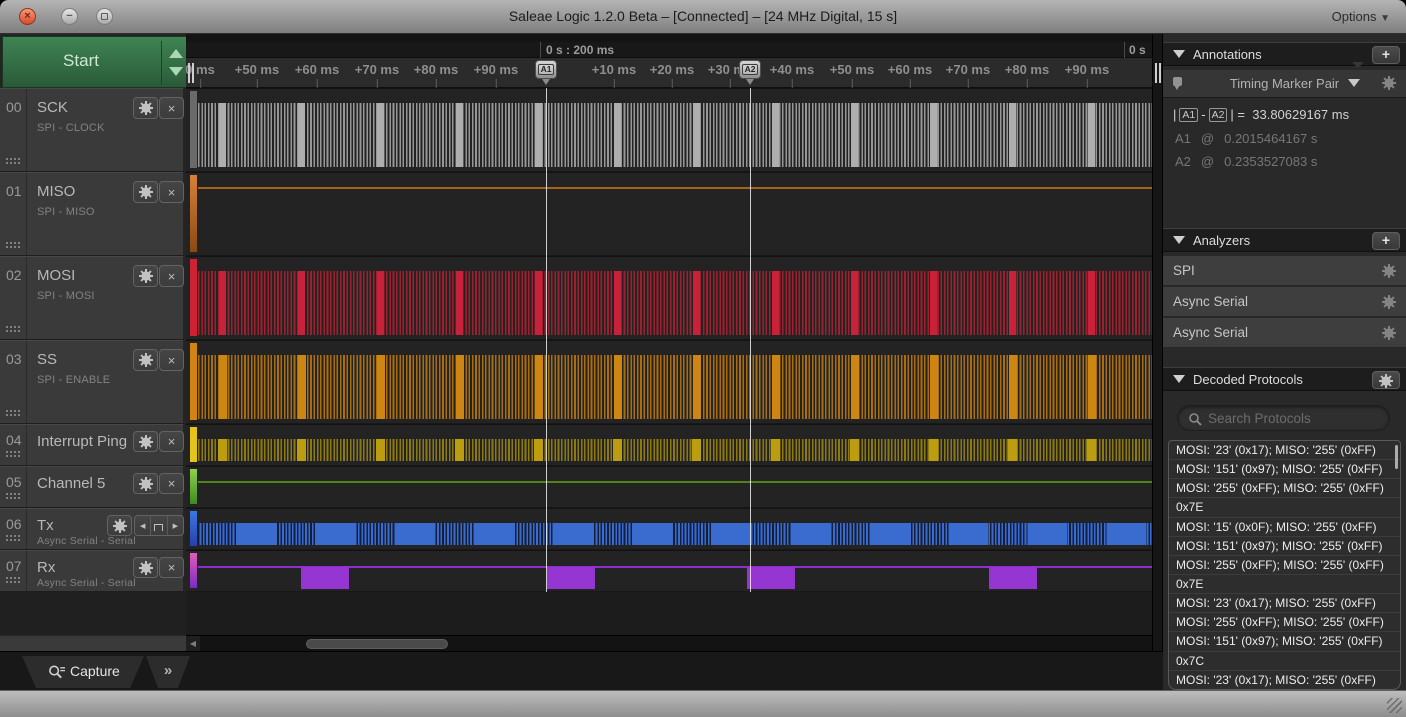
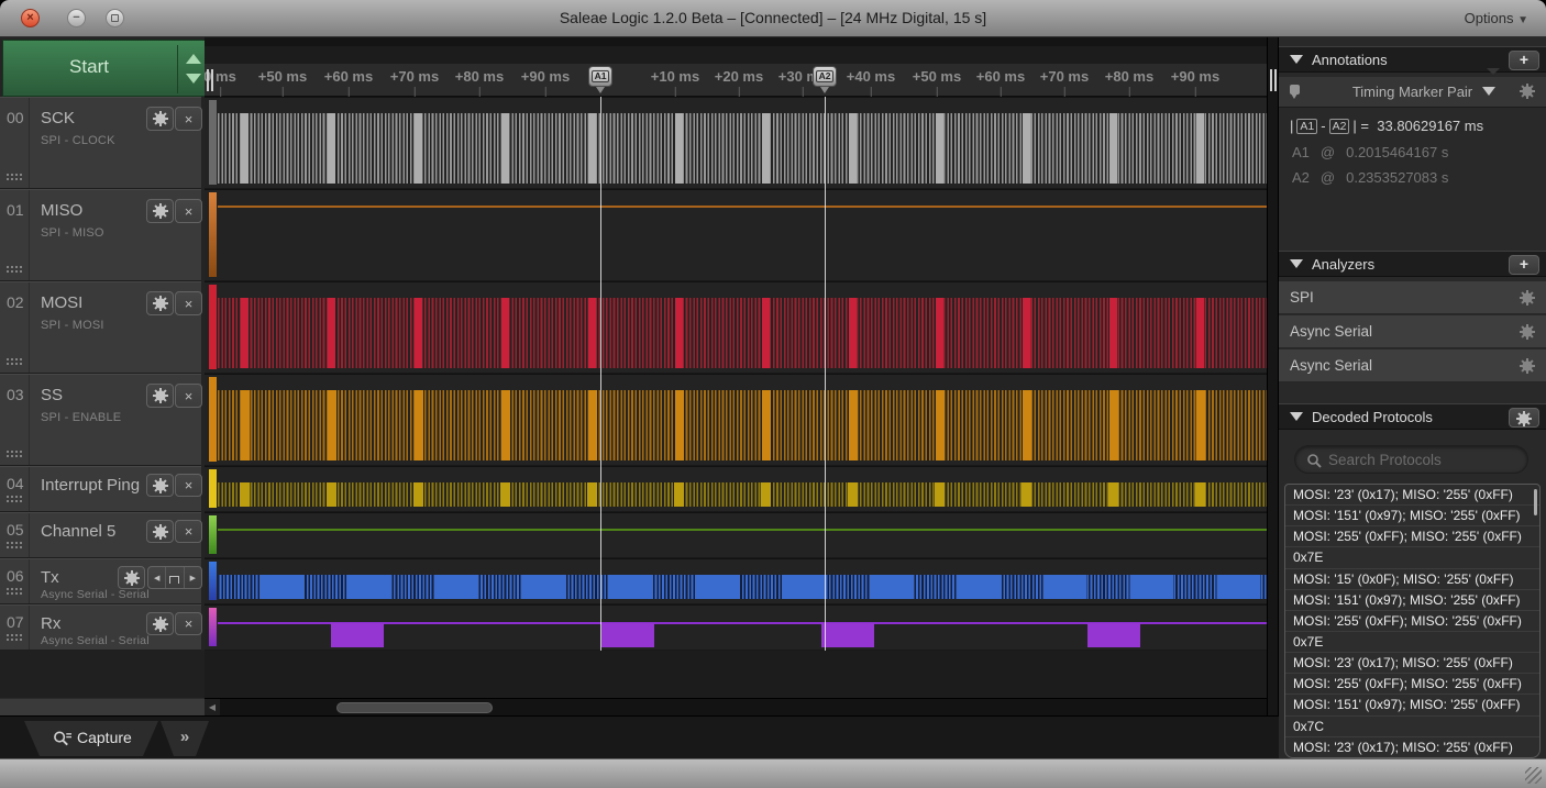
  ×
  −
  Saleae Logic 1.2.0 Beta – [Connected] – [24 MHz Digital, 15 s]
  Options ▼
  Start
  00
  SCK
  SPI - CLOCK
  ×
  01
  MISO
  SPI - MISO
  ×
  02
  MOSI
  SPI - MOSI
  ×
  03
  SS
  SPI - ENABLE
  ×
  04
  Interrupt Ping
  ×
  05
  Channel 5
  ×
  06
  Tx
  Async Serial - Serial
  07
  Rx
  Async Serial - Serial
  ×
- 0 s : 200 ms
- 0 s
  +50 ms
  +60 ms
  +70 ms
  +80 ms
  +90 ms
  +10 ms
  +20 ms
  +40 ms
  +50 ms
  +60 ms
  +70 ms
  +80 ms
  +90 ms
  A1
  A2
  ◀
  Annotations
  +
  Timing Marker Pair
  | A1 - A2 | = 33.80629167 ms
  A1 @ 0.2015464167 s
  A2 @ 0.2353527083 s
  Analyzers
  +
  SPI
  Async Serial
  Async Serial
  Decoded Protocols
  Search Protocols
  MOSI: '23' (0x17); MISO: '255' (0xFF)
  MOSI: '151' (0x97); MISO: '255' (0xFF)
  MOSI: '255' (0xFF); MISO: '255' (0xFF)
  0x7E
  MOSI: '15' (0x0F); MISO: '255' (0xFF)
  MOSI: '151' (0x97); MISO: '255' (0xFF)
  MOSI: '255' (0xFF); MISO: '255' (0xFF)
  0x7E
  MOSI: '23' (0x17); MISO: '255' (0xFF)
  MOSI: '255' (0xFF); MISO: '255' (0xFF)
  MOSI: '151' (0x97); MISO: '255' (0xFF)
  0x7C
  MOSI: '23' (0x17); MISO: '255' (0xFF)
  Capture
  »
